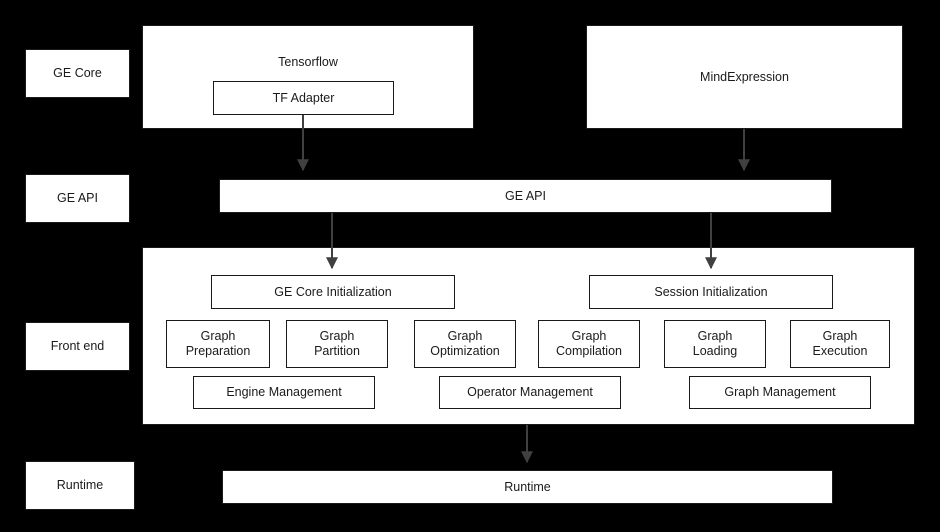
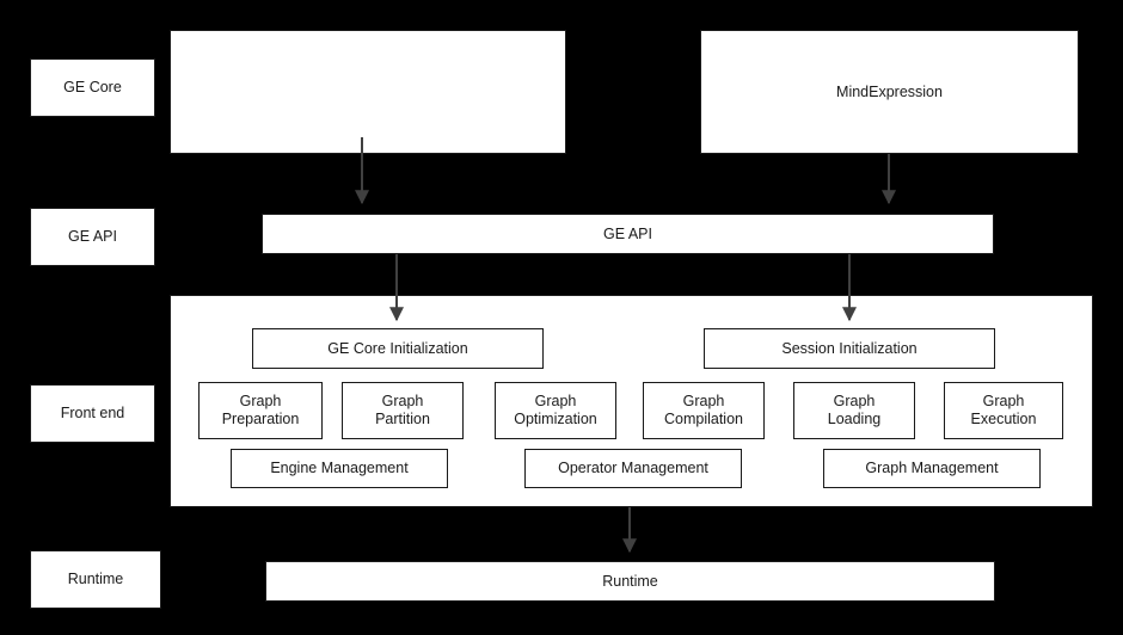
  GE Core
  GE API
  Front end
  Runtime
- Tensorflow
- TF Adapter
  MindExpression
  GE API
  GE Core Initialization
  Session Initialization
  Graph
  Preparation
  Graph
  Partition
  Graph
  Optimization
  Graph
  Compilation
  Graph
  Loading
  Graph
  Execution
  Engine Management
  Operator Management
  Graph Management
  Runtime
